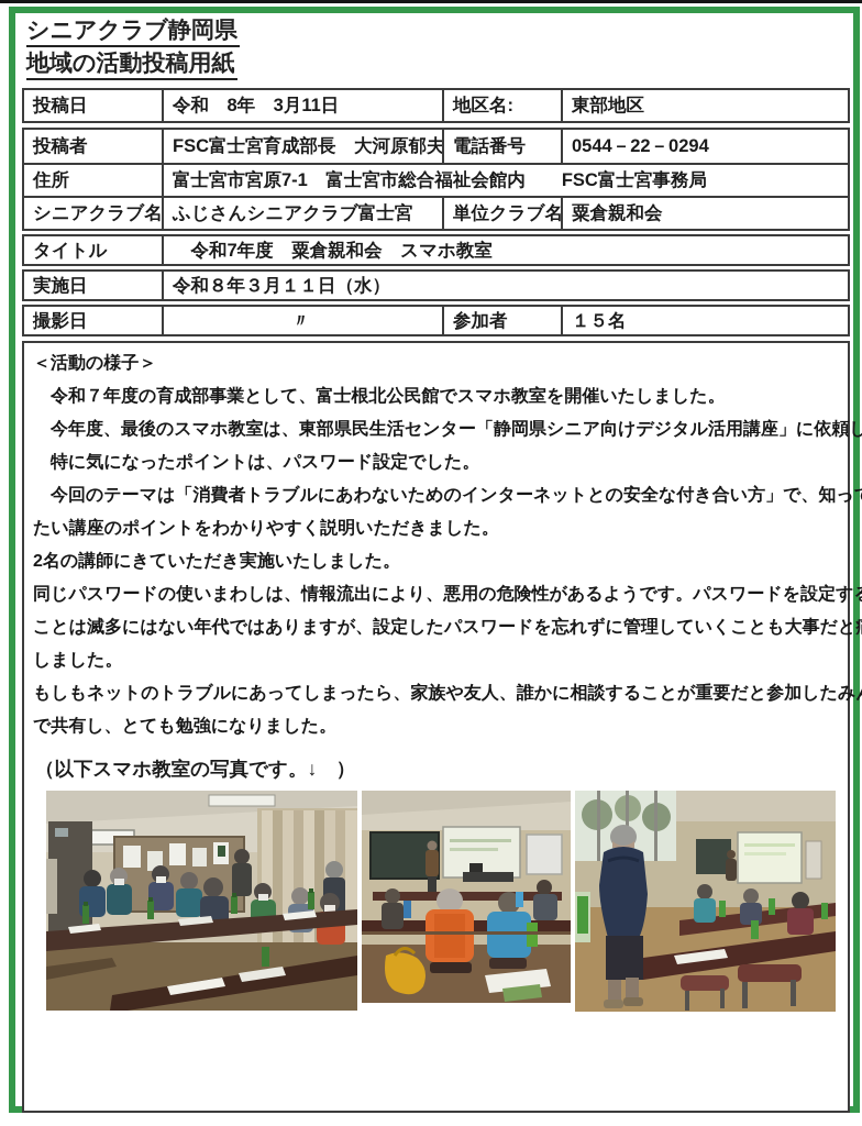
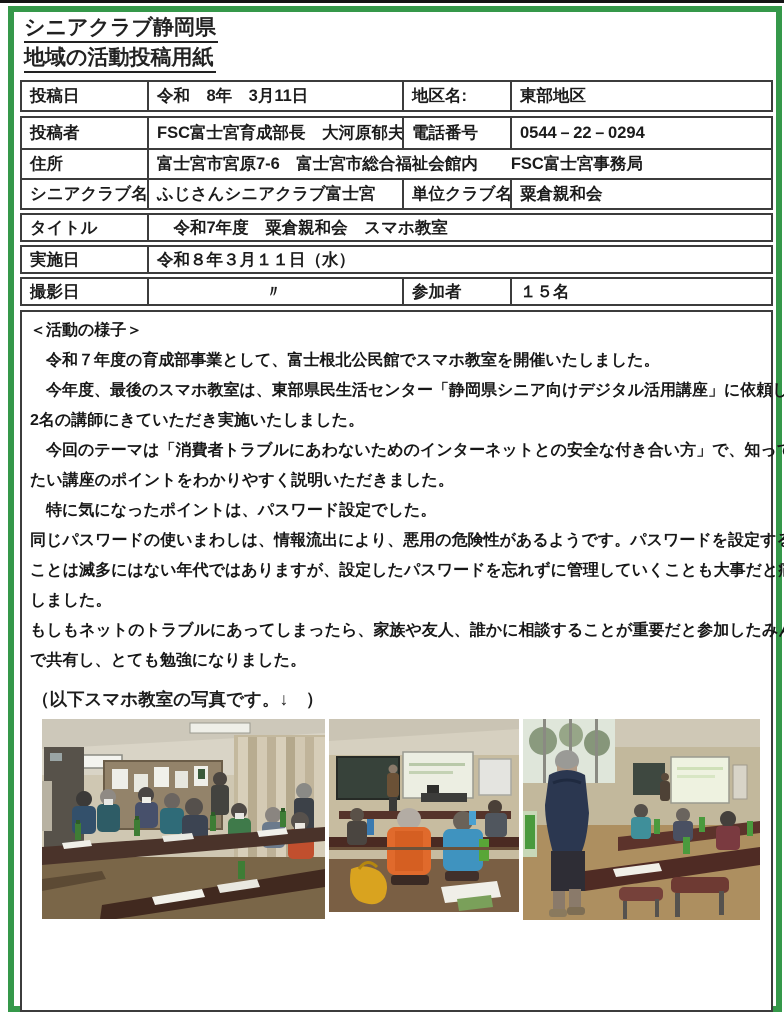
  シニアクラブ静岡県
  地域の活動投稿用紙
  投稿日
  令和 8年 3月11日
  地区名:
  東部地区
  投稿者
  FSC富士宮育成部長 大河原郁夫
  電話番号
  0544－22－0294
  住所
- 富士宮市宮原7-1 富士宮市総合福祉会館内 FSC富士宮事務局
+ 富士宮市宮原7-6 富士宮市総合福祉会館内 FSC富士宮事務局
  シニアクラブ名
  ふじさんシニアクラブ富士宮
  単位クラブ名
  粟倉親和会
  タイトル
  令和7年度 粟倉親和会 スマホ教室
  実施日
  令和８年３月１１日（水）
  撮影日
  〃
  参加者
  １５名
  ＜活動の様子＞
  令和７年度の育成部事業として、富士根北公民館でスマホ教室を開催いたしました。
  今年度、最後のスマホ教室は、東部県民生活センター「静岡県シニア向けデジタル活用講座」に依頼し
- 特に気になったポイントは、パスワード設定でした。
+ 2名の講師にきていただき実施いたしました。
  今回のテーマは「消費者トラブルにあわないためのインターネットとの安全な付き合い方」で、知っ
  たい講座のポイントをわかりやすく説明いただきました。
- 2名の講師にきていただき実施いたしました。
+ 特に気になったポイントは、パスワード設定でした。
  同じパスワードの使いまわしは、情報流出により、悪用の危険性があるようです。パスワードを設定す
  ことは滅多にはない年代ではありますが、設定したパスワードを忘れずに管理していくことも大事だと
  しました。
  もしもネットのトラブルにあってしまったら、家族や友人、誰かに相談することが重要だと参加したみ
  で共有し、とても勉強になりました。
  （以下スマホ教室の写真です。↓ ）
